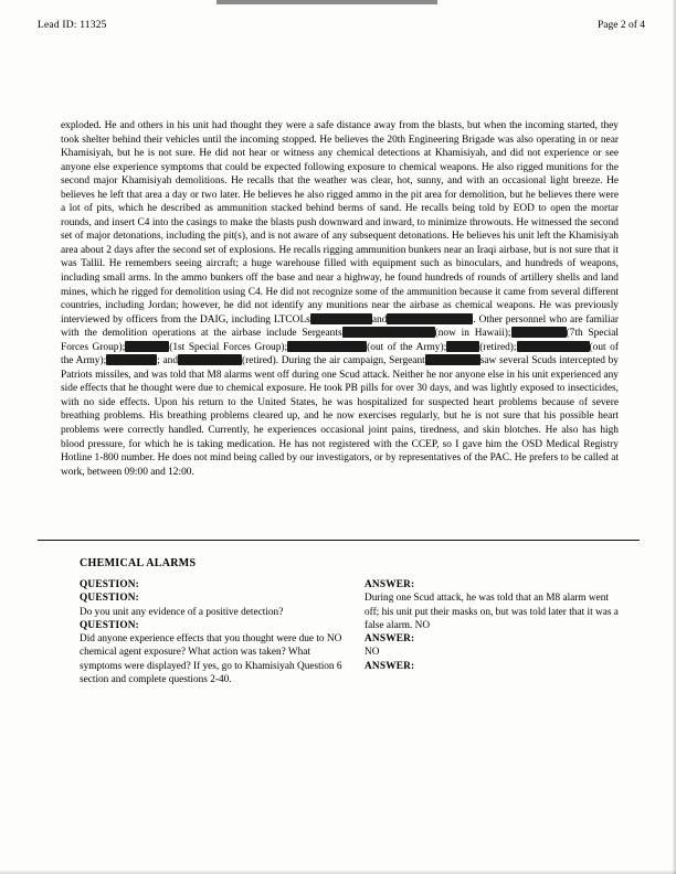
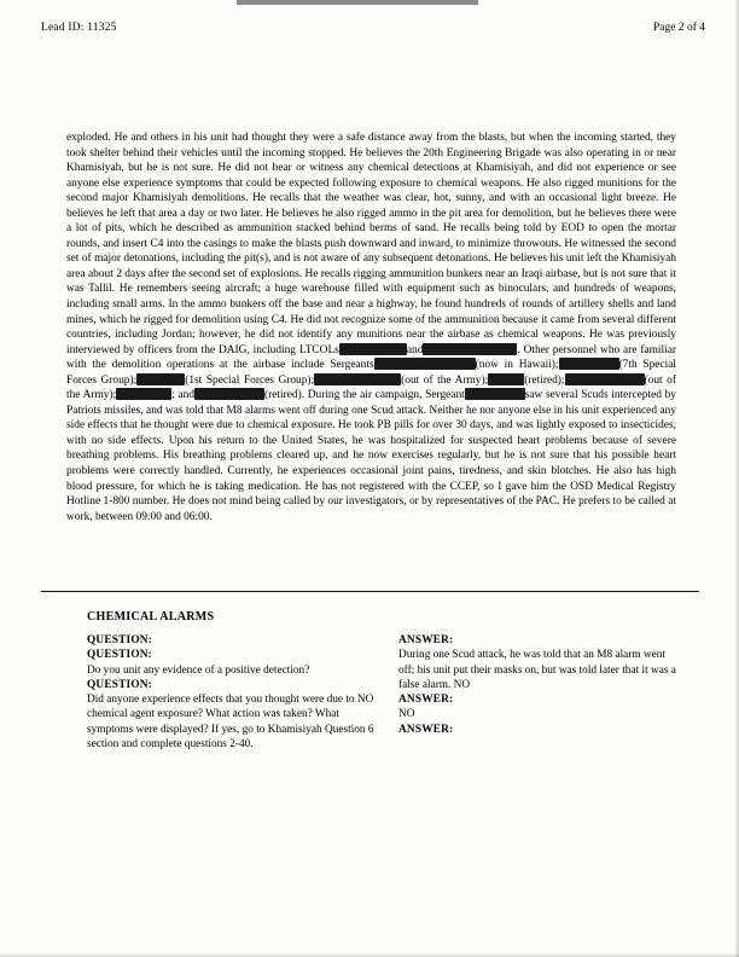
  Lead ID: 11325
  Page 2 of 4
- exploded. He and others in his unit had thought they were a safe distance away from the blasts, but when the incoming started, they took shelter behind their vehicles until the incoming stopped. He believes the 20th Engineering Brigade was also operating in or near Khamisiyah, but he is not sure. He did not hear or witness any chemical detections at Khamisiyah, and did not experience or see anyone else experience symptoms that could be expected following exposure to chemical weapons. He also rigged munitions for the second major Khamisiyah demolitions. He recalls that the weather was clear, hot, sunny, and with an occasional light breeze. He believes he left that area a day or two later. He believes he also rigged ammo in the pit area for demolition, but he believes there were a lot of pits, which he described as ammunition stacked behind berms of sand. He recalls being told by EOD to open the mortar rounds, and insert C4 into the casings to make the blasts push downward and inward, to minimize throwouts. He witnessed the second set of major detonations, including the pit(s), and is not aware of any subsequent detonations. He believes his unit left the Khamisiyah area about 2 days after the second set of explosions. He recalls rigging ammunition bunkers near an Iraqi airbase, but is not sure that it was Tallil. He remembers seeing aircraft; a huge warehouse filled with equipment such as binoculars, and hundreds of weapons, including small arms. In the ammo bunkers off the base and near a highway, he found hundreds of rounds of artillery shells and land mines, which he rigged for demolition using C4. He did not recognize some of the ammunition because it came from several different countries, including Jordan; however, he did not identify any munitions near the airbase as chemical weapons. He was previously interviewed by officers from the DAIG, including LTCOLs and . Other personnel who are familiar with the demolition operations at the airbase include Sergeants (now in Hawaii); (7th Special Forces Group); (1st Special Forces Group); (out of the Army); (retired); (out of the Army); ; and (retired). During the air campaign, Sergeant saw several Scuds intercepted by Patriots missiles, and was told that M8 alarms went off during one Scud attack. Neither he nor anyone else in his unit experienced any side effects that he thought were due to chemical exposure. He took PB pills for over 30 days, and was lightly exposed to insecticides, with no side effects. Upon his return to the United States, he was hospitalized for suspected heart problems because of severe breathing problems. His breathing problems cleared up, and he now exercises regularly, but he is not sure that his possible heart problems were correctly handled. Currently, he experiences occasional joint pains, tiredness, and skin blotches. He also has high blood pressure, for which he is taking medication. He has not registered with the CCEP, so I gave him the OSD Medical Registry Hotline 1-800 number. He does not mind being called by our investigators, or by representatives of the PAC. He prefers to be called at work, between 09:00 and 12:00.
+ exploded. He and others in his unit had thought they were a safe distance away from the blasts, but when the incoming started, they took shelter behind their vehicles until the incoming stopped. He believes the 20th Engineering Brigade was also operating in or near Khamisiyah, but he is not sure. He did not hear or witness any chemical detections at Khamisiyah, and did not experience or see anyone else experience symptoms that could be expected following exposure to chemical weapons. He also rigged munitions for the second major Khamisiyah demolitions. He recalls that the weather was clear, hot, sunny, and with an occasional light breeze. He believes he left that area a day or two later. He believes he also rigged ammo in the pit area for demolition, but he believes there were a lot of pits, which he described as ammunition stacked behind berms of sand. He recalls being told by EOD to open the mortar rounds, and insert C4 into the casings to make the blasts push downward and inward, to minimize throwouts. He witnessed the second set of major detonations, including the pit(s), and is not aware of any subsequent detonations. He believes his unit left the Khamisiyah area about 2 days after the second set of explosions. He recalls rigging ammunition bunkers near an Iraqi airbase, but is not sure that it was Tallil. He remembers seeing aircraft; a huge warehouse filled with equipment such as binoculars, and hundreds of weapons, including small arms. In the ammo bunkers off the base and near a highway, he found hundreds of rounds of artillery shells and land mines, which he rigged for demolition using C4. He did not recognize some of the ammunition because it came from several different countries, including Jordan; however, he did not identify any munitions near the airbase as chemical weapons. He was previously interviewed by officers from the DAIG, including LTCOLs and . Other personnel who are familiar with the demolition operations at the airbase include Sergeants (now in Hawaii); (7th Special Forces Group); (1st Special Forces Group); (out of the Army); (retired); (out of the Army); ; and (retired). During the air campaign, Sergeant saw several Scuds intercepted by Patriots missiles, and was told that M8 alarms went off during one Scud attack. Neither he nor anyone else in his unit experienced any side effects that he thought were due to chemical exposure. He took PB pills for over 30 days, and was lightly exposed to insecticides, with no side effects. Upon his return to the United States, he was hospitalized for suspected heart problems because of severe breathing problems. His breathing problems cleared up, and he now exercises regularly, but he is not sure that his possible heart problems were correctly handled. Currently, he experiences occasional joint pains, tiredness, and skin blotches. He also has high blood pressure, for which he is taking medication. He has not registered with the CCEP, so I gave him the OSD Medical Registry Hotline 1-800 number. He does not mind being called by our investigators, or by representatives of the PAC. He prefers to be called at work, between 09:00 and 06:00.
  CHEMICAL ALARMS
  QUESTION:
  QUESTION:
  Do you unit any evidence of a positive detection?
  QUESTION:
  Did anyone experience effects that you thought were due to NO chemical agent exposure? What action was taken? What symptoms were displayed? If yes, go to Khamisiyah Question 6 section and complete questions 2-40.
  ANSWER:
  During one Scud attack, he was told that an M8 alarm went off; his unit put their masks on, but was told later that it was a false alarm. NO
  ANSWER:
  NO
  ANSWER:
